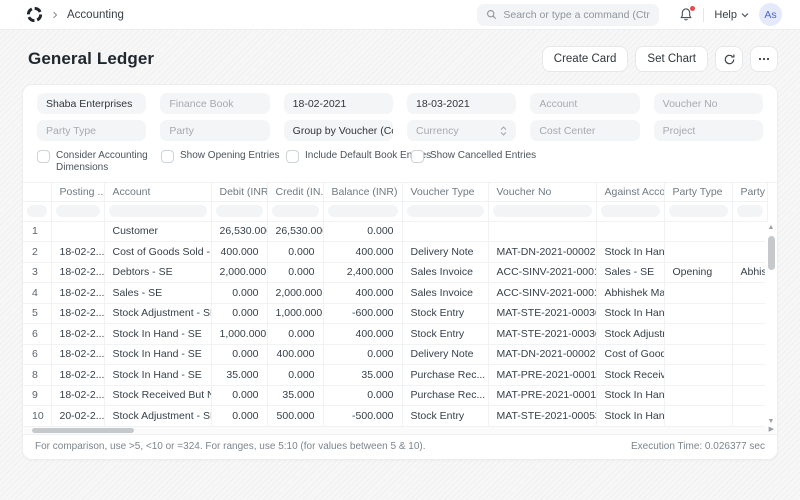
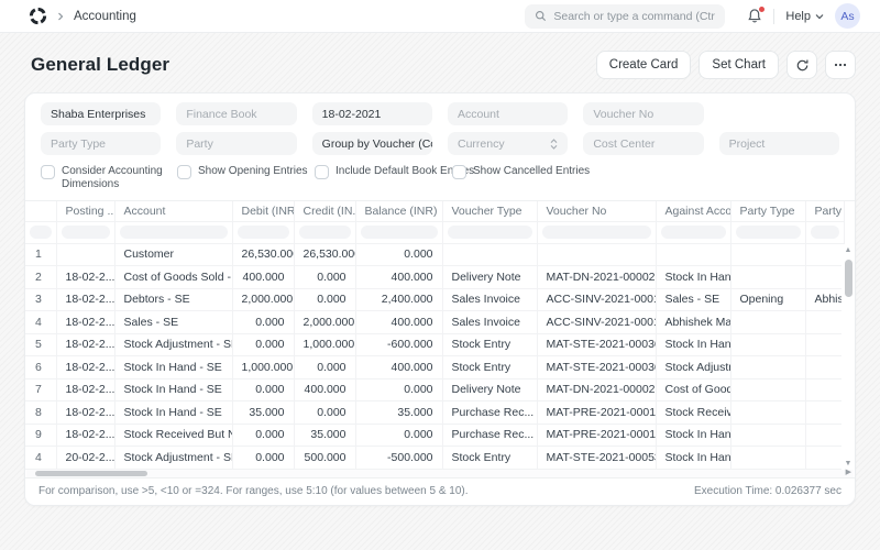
  Accounting
  Search or type a command (Ctr
  Help
  As
  General Ledger
  Create Card
  Set Chart
  Shaba Enterprises
  Finance Book
  18-02-2021
- 18-03-2021
  Account
  Voucher No
  Party Type
  Party
  Group by Voucher (C
  Currency
  Cost Center
  Project
  Consider Accounting Dimensions
  Show Opening Entries
  Include Default Book Ens
  Show Cancelled Entries
  	Posting ..	Account	Debit (INR	Credit (IN.	Balance (INR)	Voucher Type	Voucher No	Against Acco	Party Type	Party
  1		Customer	26,530.00	26,530.00	0.000
  2	18-02-2...	Cost of Goods Sold -	400.000	0.000	400.000	Delivery Note	MAT-DN-2021-00002	Stock In Han
  3	18-02-2...	Debtors - SE	2,000.000	0.000	2,400.000	Sales Invoice	ACC-SINV-2021-000	Sales - SE	Opening	Abhi
  4	18-02-2...	Sales - SE	0.000	2,000.000	400.000	Sales Invoice	ACC-SINV-2021-000	Abhishek Ma
  5	18-02-2...	Stock Adjustment - S	0.000	1,000.000	-600.000	Stock Entry	MAT-STE-2021-0003	Stock In Han
  6	18-02-2...	Stock In Hand - SE	1,000.000	0.000	400.000	Stock Entry	MAT-STE-2021-0003	Stock Adjust
- 6	18-02-2...	Stock In Hand - SE	0.000	400.000	0.000	Delivery Note	MAT-DN-2021-00002	Cost of Good
+ 7	18-02-2...	Stock In Hand - SE	0.000	400.000	0.000	Delivery Note	MAT-DN-2021-00002	Cost of Good
  8	18-02-2...	Stock In Hand - SE	35.000	0.000	35.000	Purchase Rec...	MAT-PRE-2021-0001	Stock Receiv
  9	18-02-2...	Stock Received But N	0.000	35.000	0.000	Purchase Rec...	MAT-PRE-2021-0001	Stock In Han
- 10	20-02-2...	Stock Adjustment - S	0.000	500.000	-500.000	Stock Entry	MAT-STE-2021-0005	Stock In Han
+ 4	20-02-2...	Stock Adjustment - S	0.000	500.000	-500.000	Stock Entry	MAT-STE-2021-0005	Stock In Han
  For comparison, use >5, <10 or =324. For ranges, use 5:10 (for values between 5 & 10).
  Execution Time: 0.026377 sec
